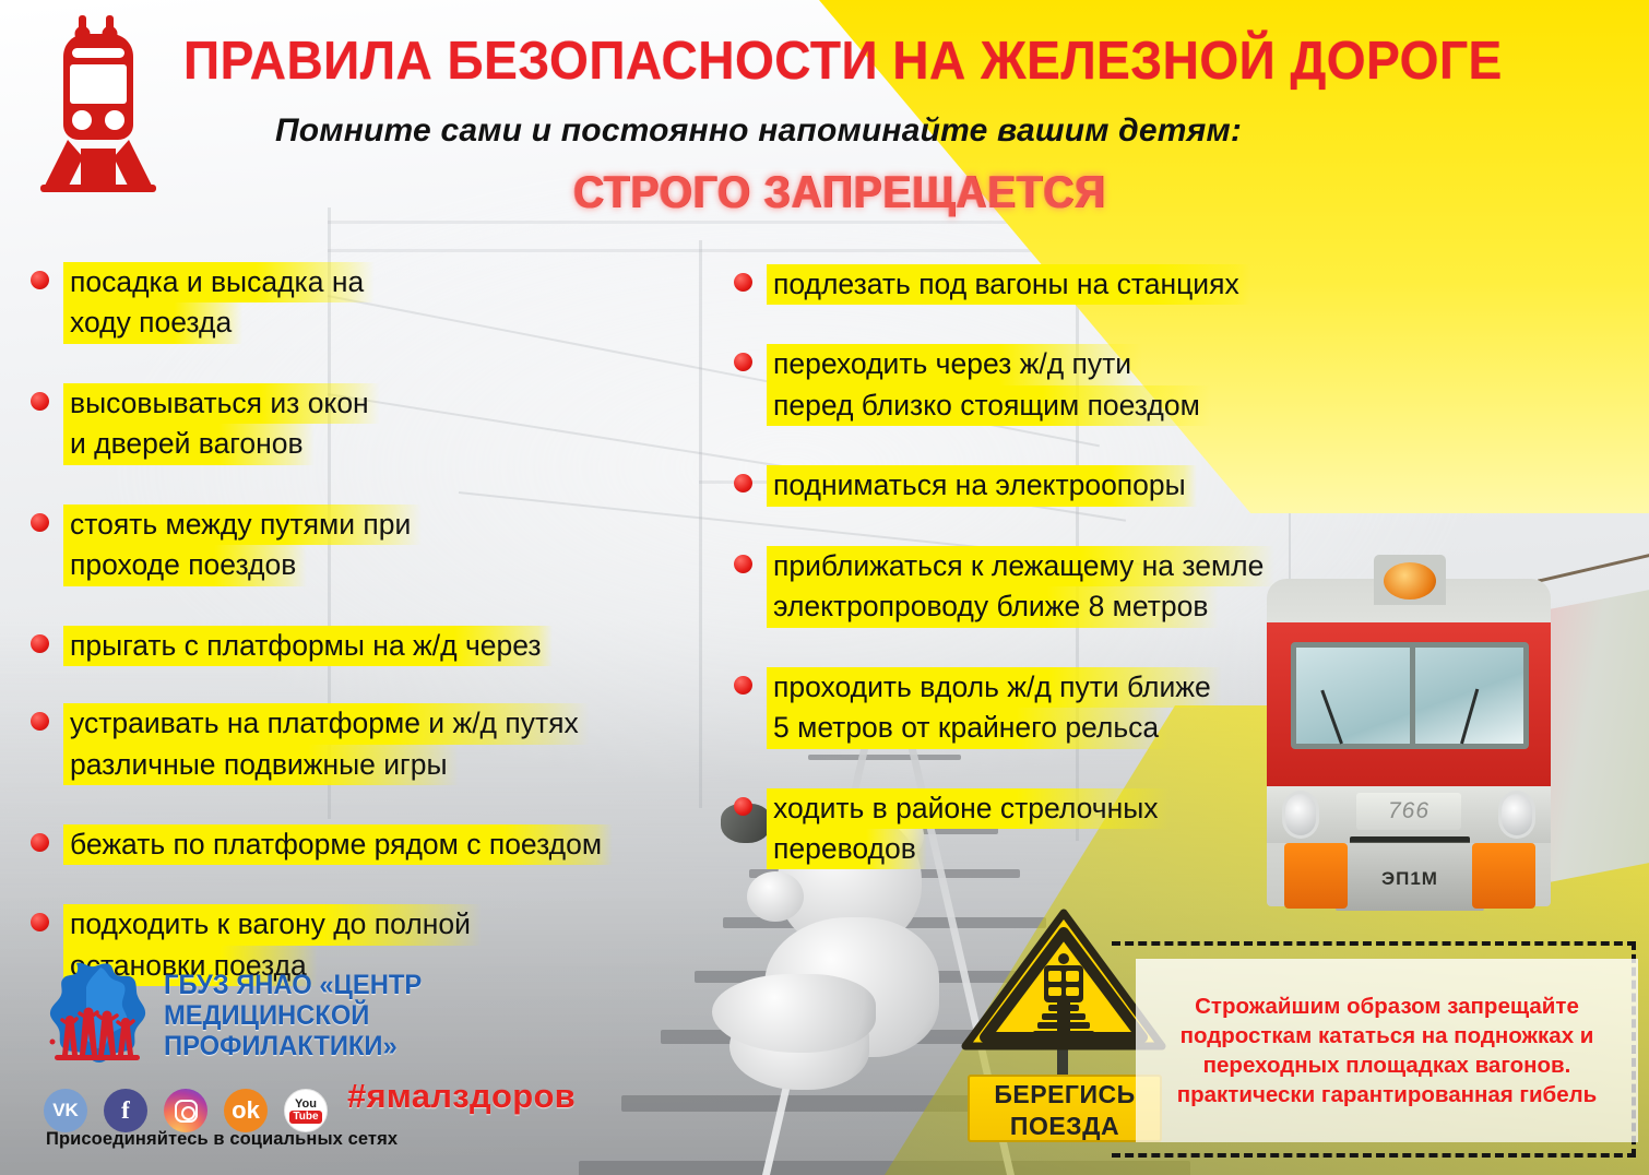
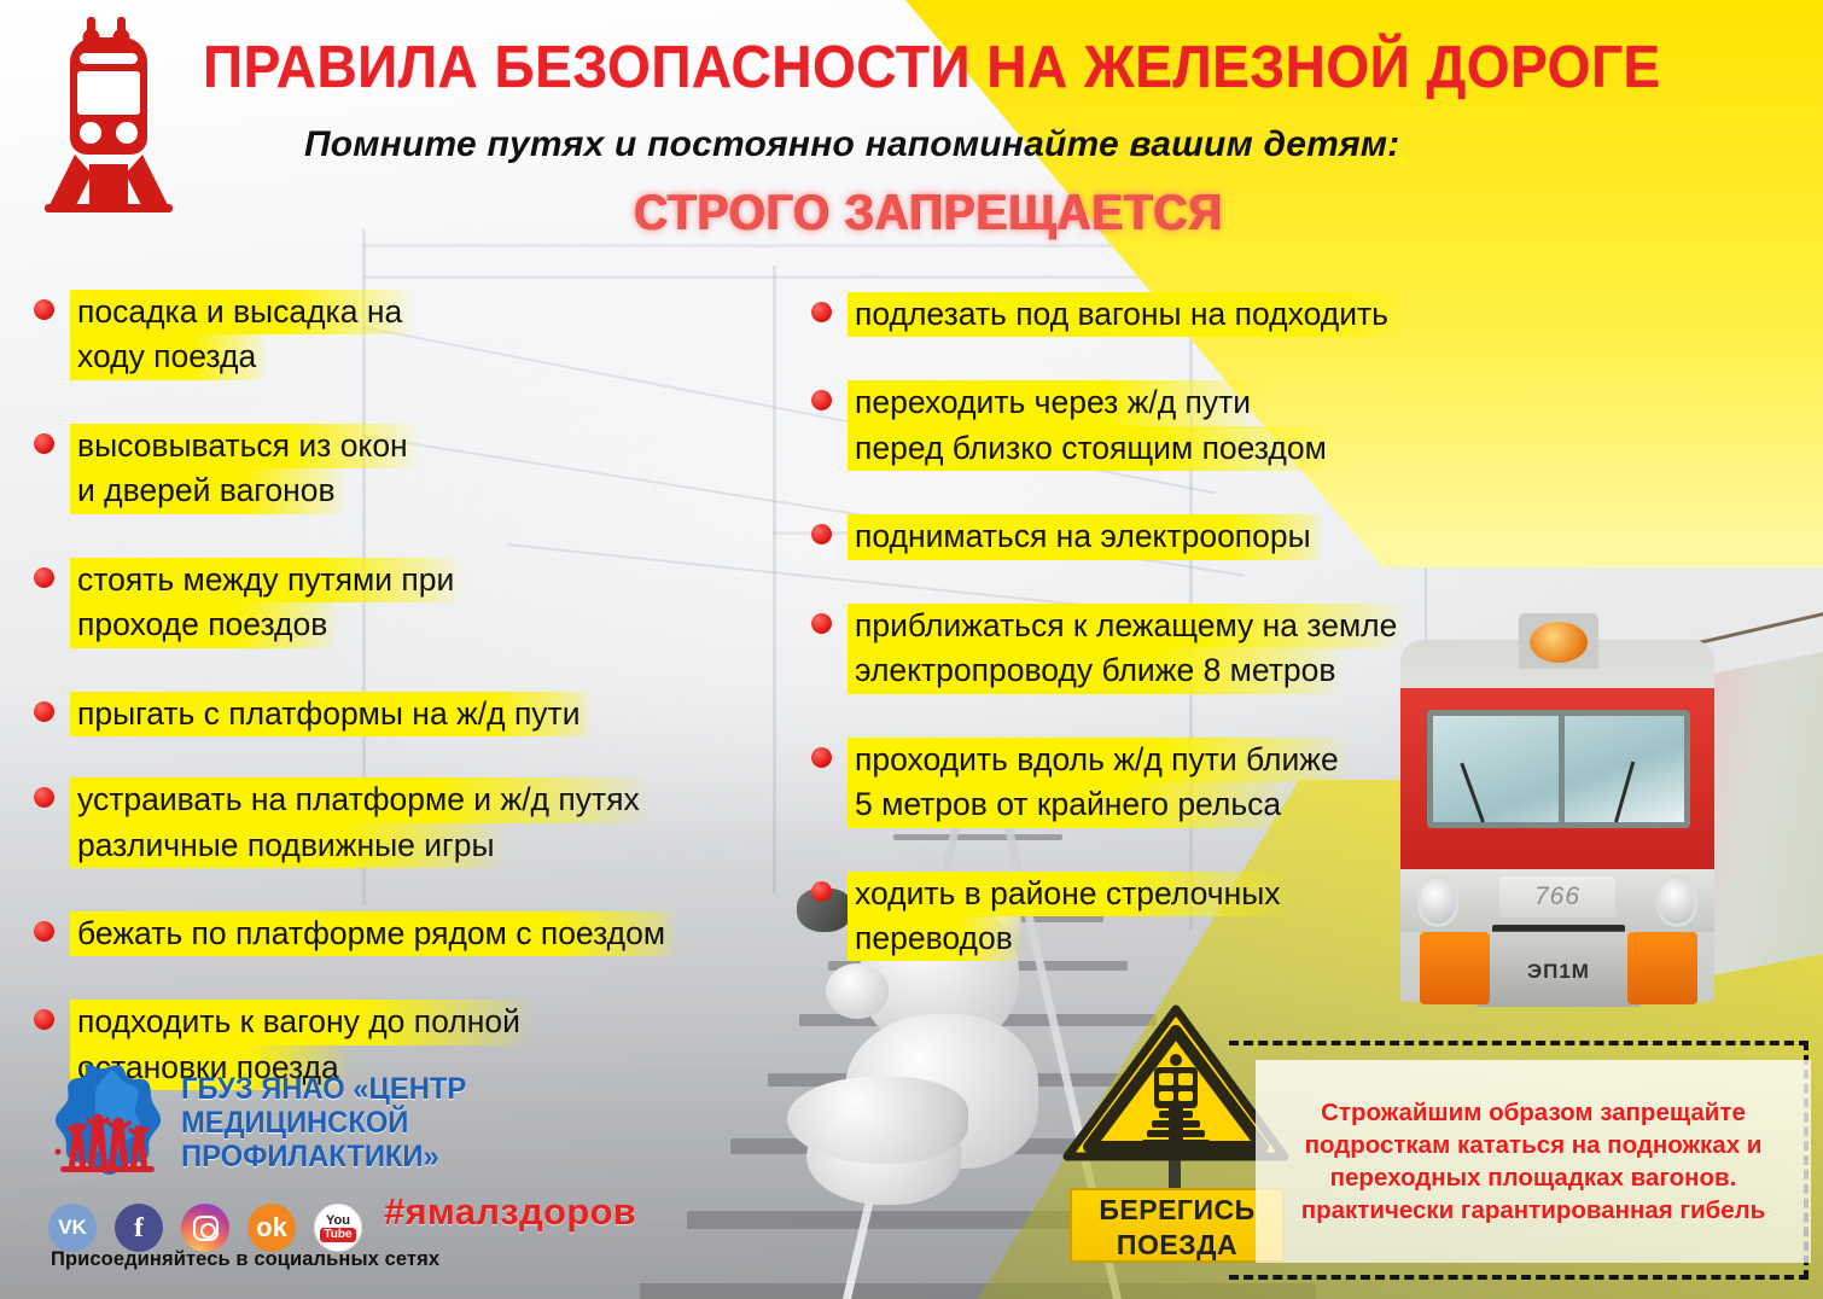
  766
  ЭП1М
  ПРАВИЛА БЕЗОПАСНОСТИ НА ЖЕЛЕЗНОЙ ДОРОГЕ
- Помните сами и постоянно напоминайте вашим детям:
+ Помните путях и постоянно напоминайте вашим детям:
  СТРОГО ЗАПРЕЩАЕТСЯ
  посадка и высадка на
  ходу поезда
  высовываться из окон
  и дверей вагонов
  стоять между путями при
  проходе поездов
- прыгать с платформы на ж/д через
+ прыгать с платформы на ж/д пути
  устраивать на платформе и ж/д путях
  различные подвижные игры
  бежать по платформе рядом с поездом
  подходить к вагону до полной
  сановки поезда
- подлезать под вагоны на станциях
+ подлезать под вагоны на подходить
  переходить через ж/д пути
  перед близко стоящим поездом
  подниматься на электроопоры
  приближаться к лежащему на земле
  электропроводу ближе 8 метров
  проходить вдоль ж/д пути ближе
  5 метров от крайнего рельса
  ходить в районе стрелочных
  переводов
  ГБУЗ ЯНАО «ЦЕНТР МЕДИЦИНСКОЙ
  ПРОФИЛАКТИКИ»
  VK
  f
  ok
  You
  Tube
  #ямалздоров
  Присоединяйтесь в социальных сетях
  БЕРЕГИСЬ
  ПОЕЗДА
  Строжайшим образом запрещайте
  подросткам кататься на подножках и
  переходных площадках вагонов.
  практически гарантированная гибель
